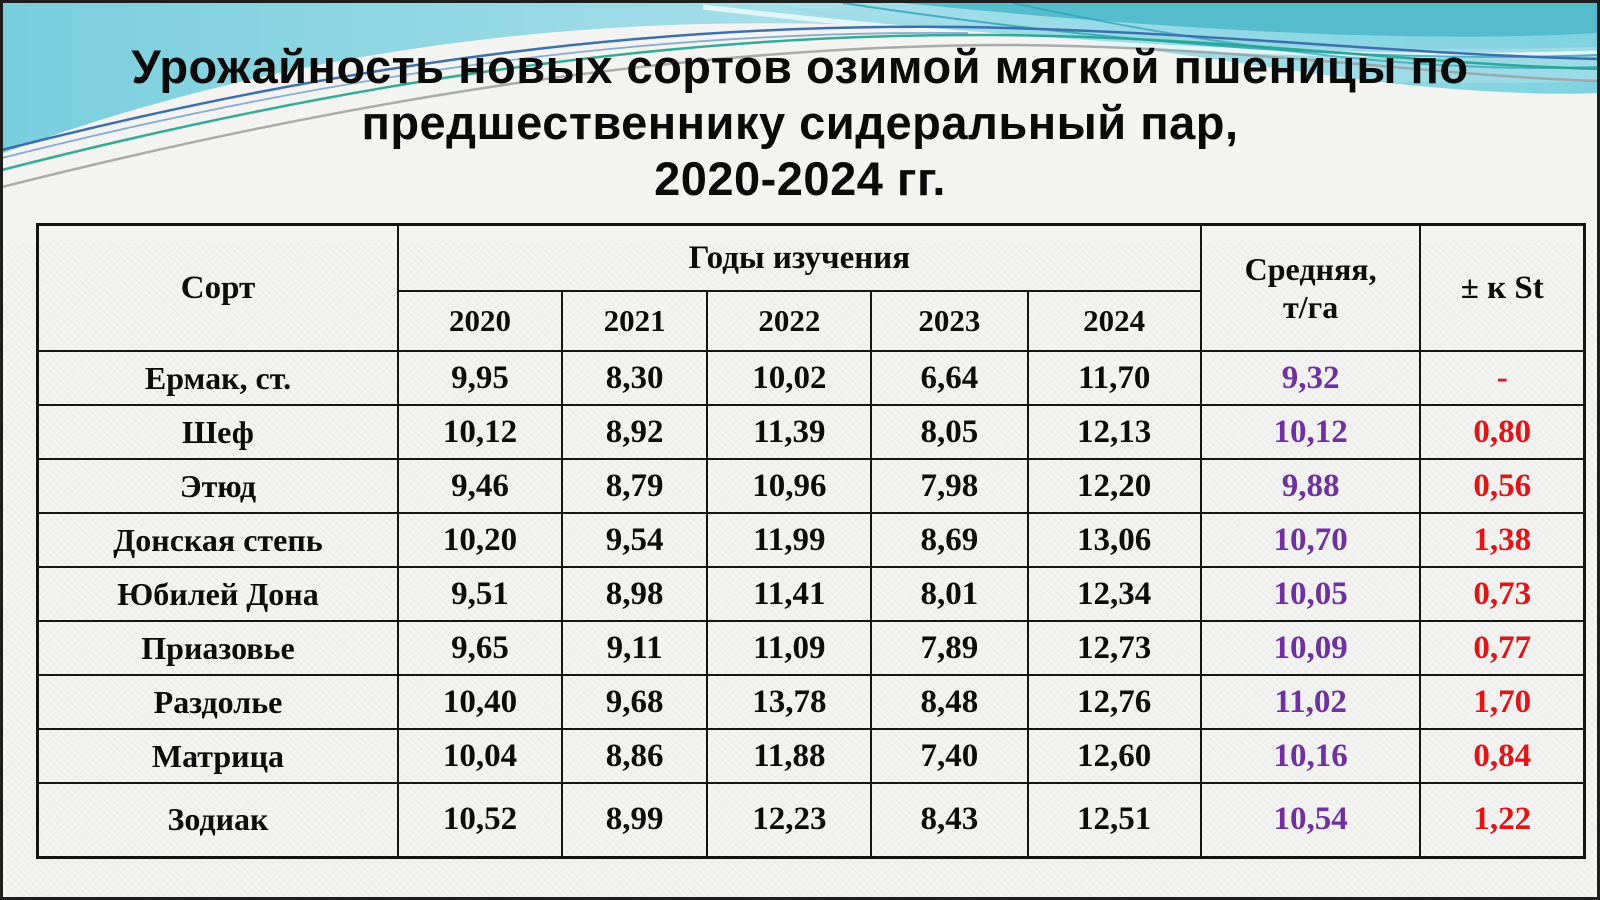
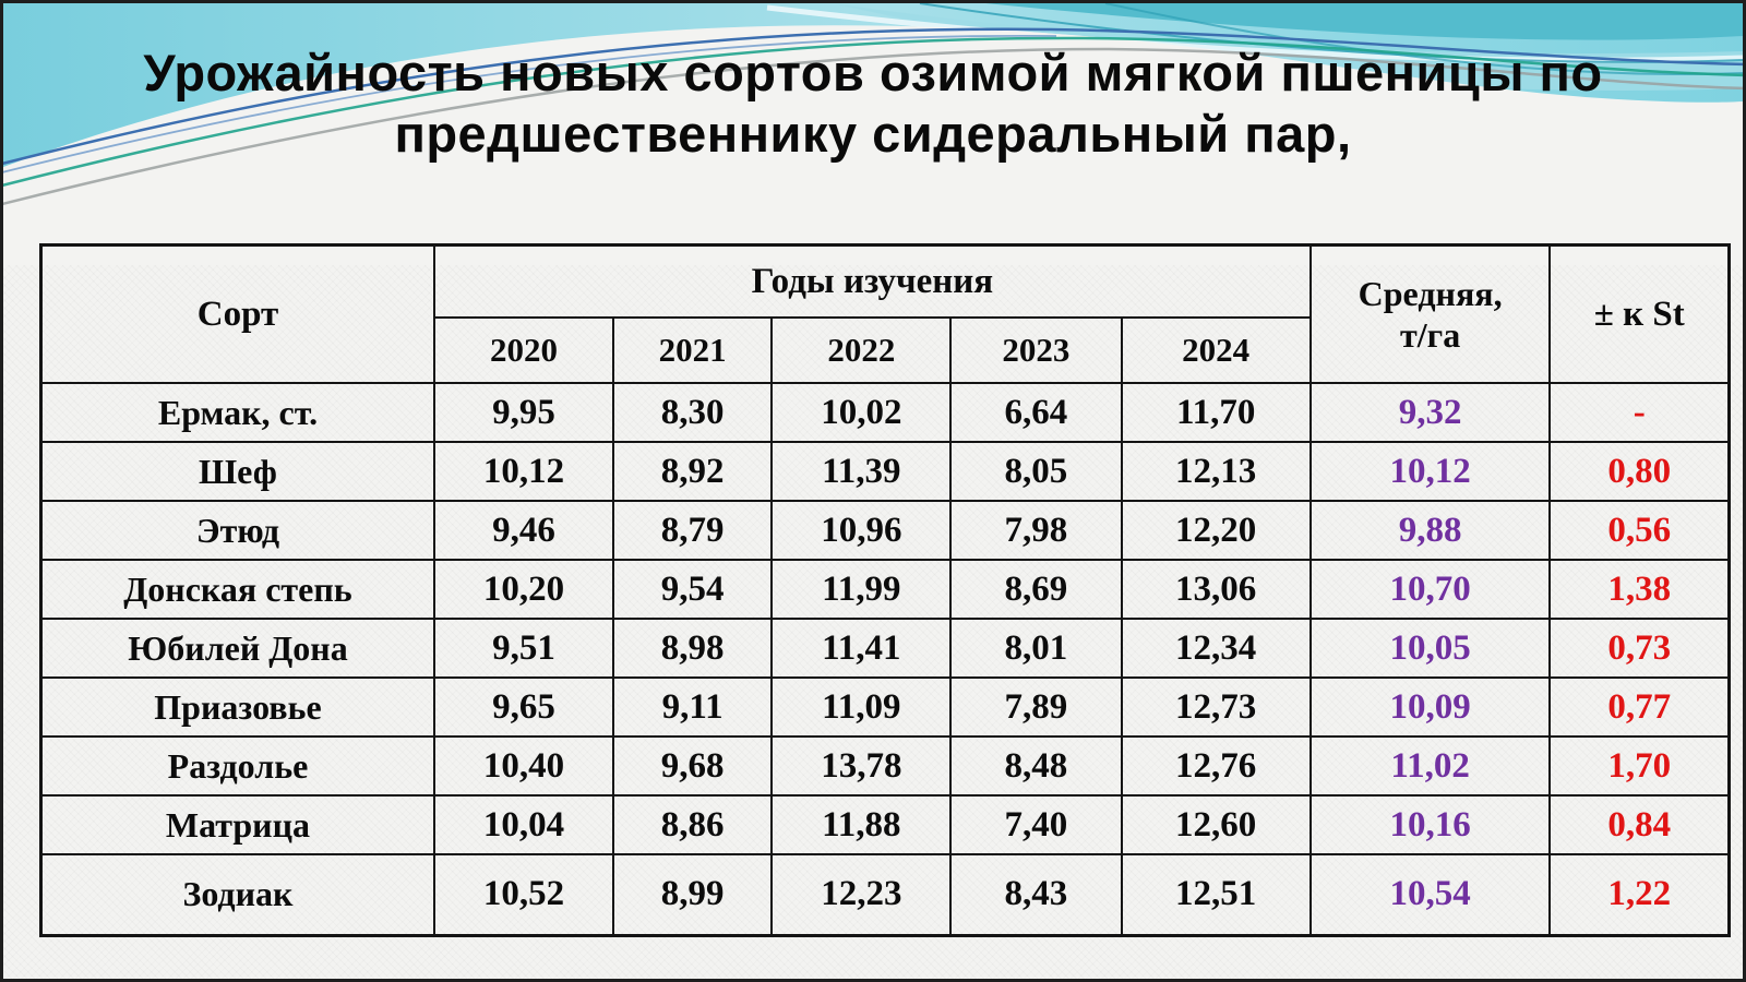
  Урожайность новых сортов озимой мягкой пшеницы по
  предшественнику сидеральный пар,
- 2020-2024 гг.
  Сорт	Годы изучения	Средняя, т/га	± к St
  2020	2021	2022	2023	2024
  Ермак, ст.	9,95	8,30	10,02	6,64	11,70	9,32	-
  Шеф	10,12	8,92	11,39	8,05	12,13	10,12	0,80
  Этюд	9,46	8,79	10,96	7,98	12,20	9,88	0,56
  Донская степь	10,20	9,54	11,99	8,69	13,06	10,70	1,38
  Юбилей Дона	9,51	8,98	11,41	8,01	12,34	10,05	0,73
  Приазовье	9,65	9,11	11,09	7,89	12,73	10,09	0,77
  Раздолье	10,40	9,68	13,78	8,48	12,76	11,02	1,70
  Матрица	10,04	8,86	11,88	7,40	12,60	10,16	0,84
  Зодиак	10,52	8,99	12,23	8,43	12,51	10,54	1,22
